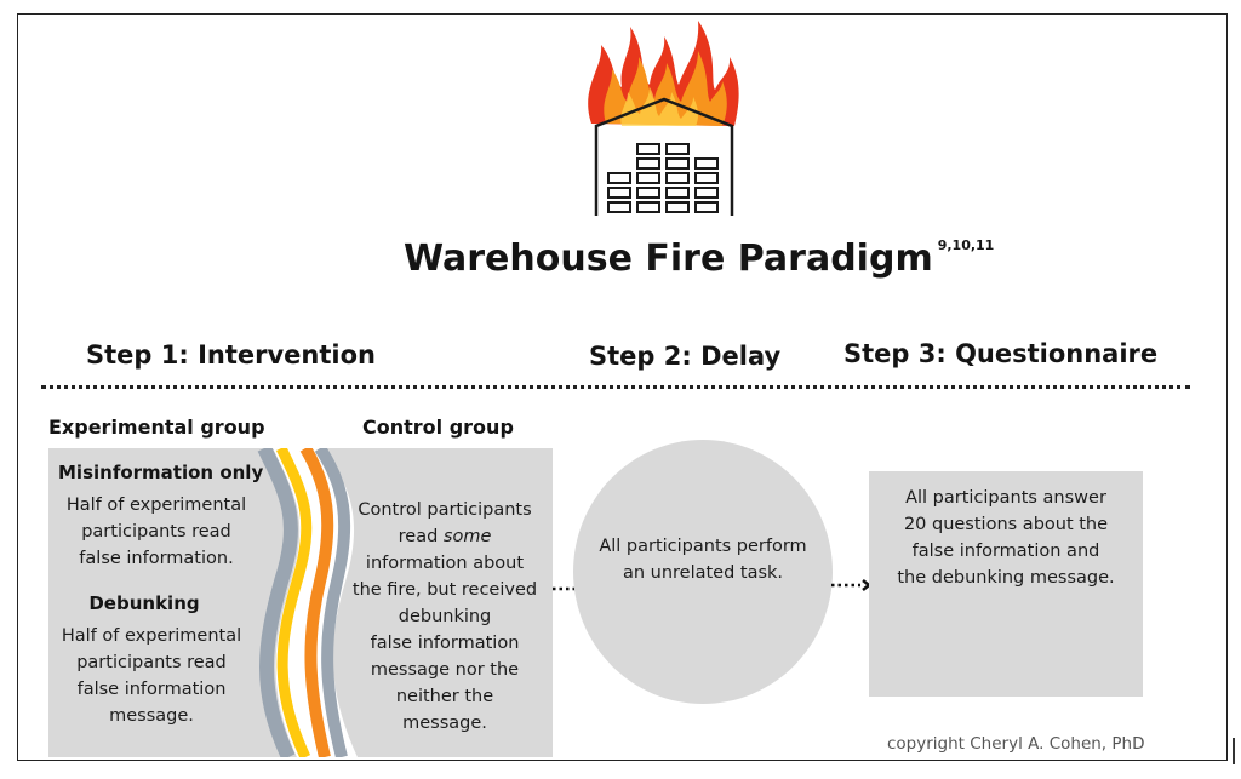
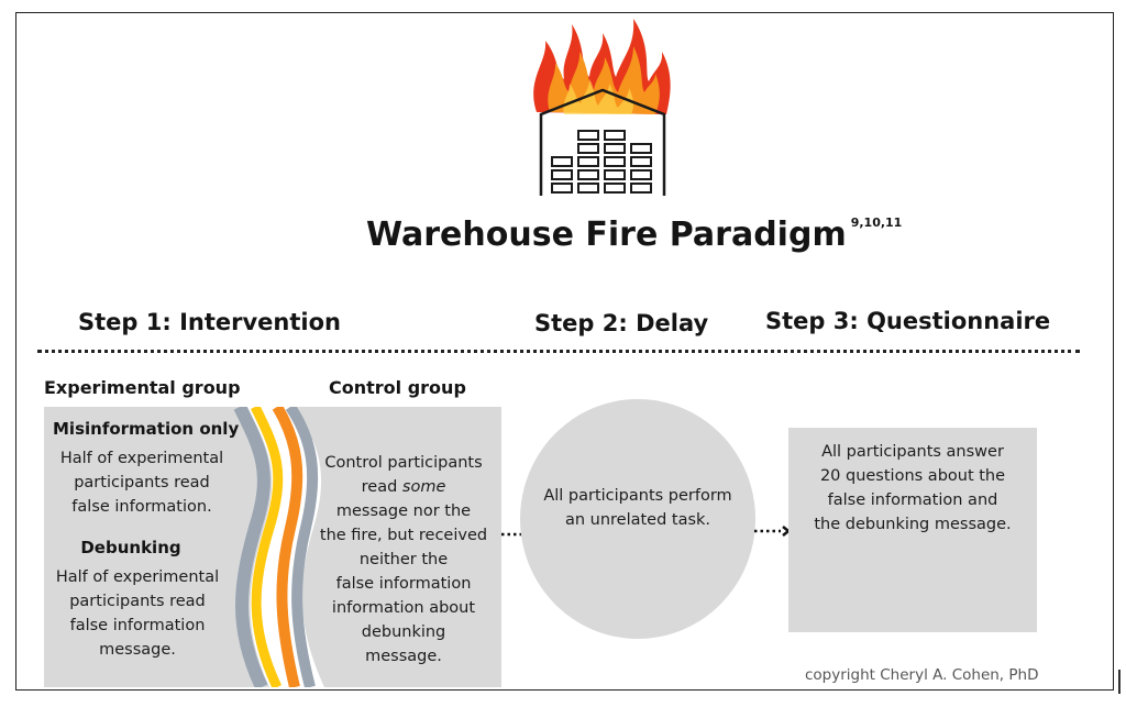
  Warehouse Fire Paradigm 9,10,11
  Step 1: Intervention
  Step 2: Delay
  Step 3: Questionnaire
  Experimental group
  Control group
  Misinformation only
  Half of experimental
  participants read
  false information.
  Debunking
  Half of experimental
  participants read
  false information
  message.
  Control participants
  read some
- information about
+ message nor the
  the fire, but received
- debunking
+ neither the
  false information
- message nor the
+ information about
- neither the
+ debunking
  message.
  All participants perform
  an unrelated task.
  All participants answer
  20 questions about the
  false information and
  the debunking message.
  copyright Cheryl A. Cohen, PhD
